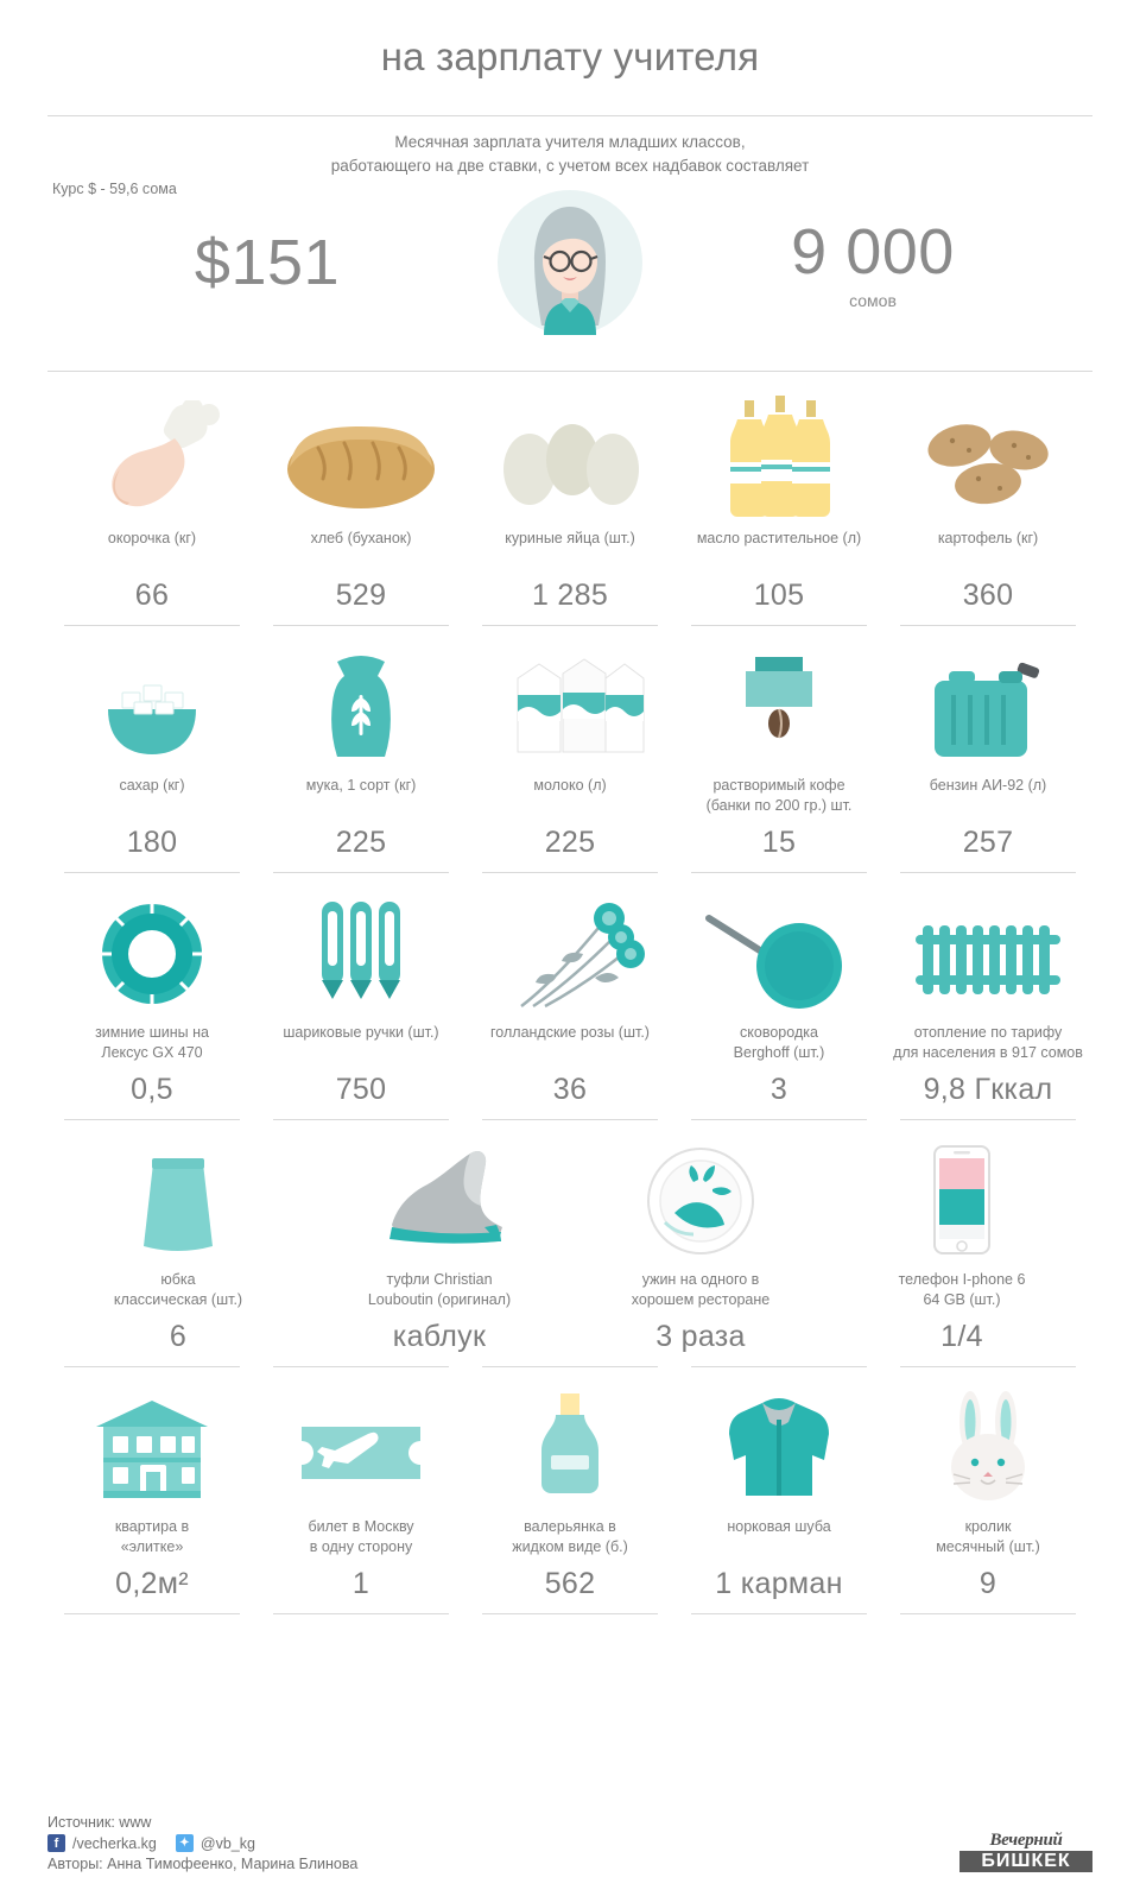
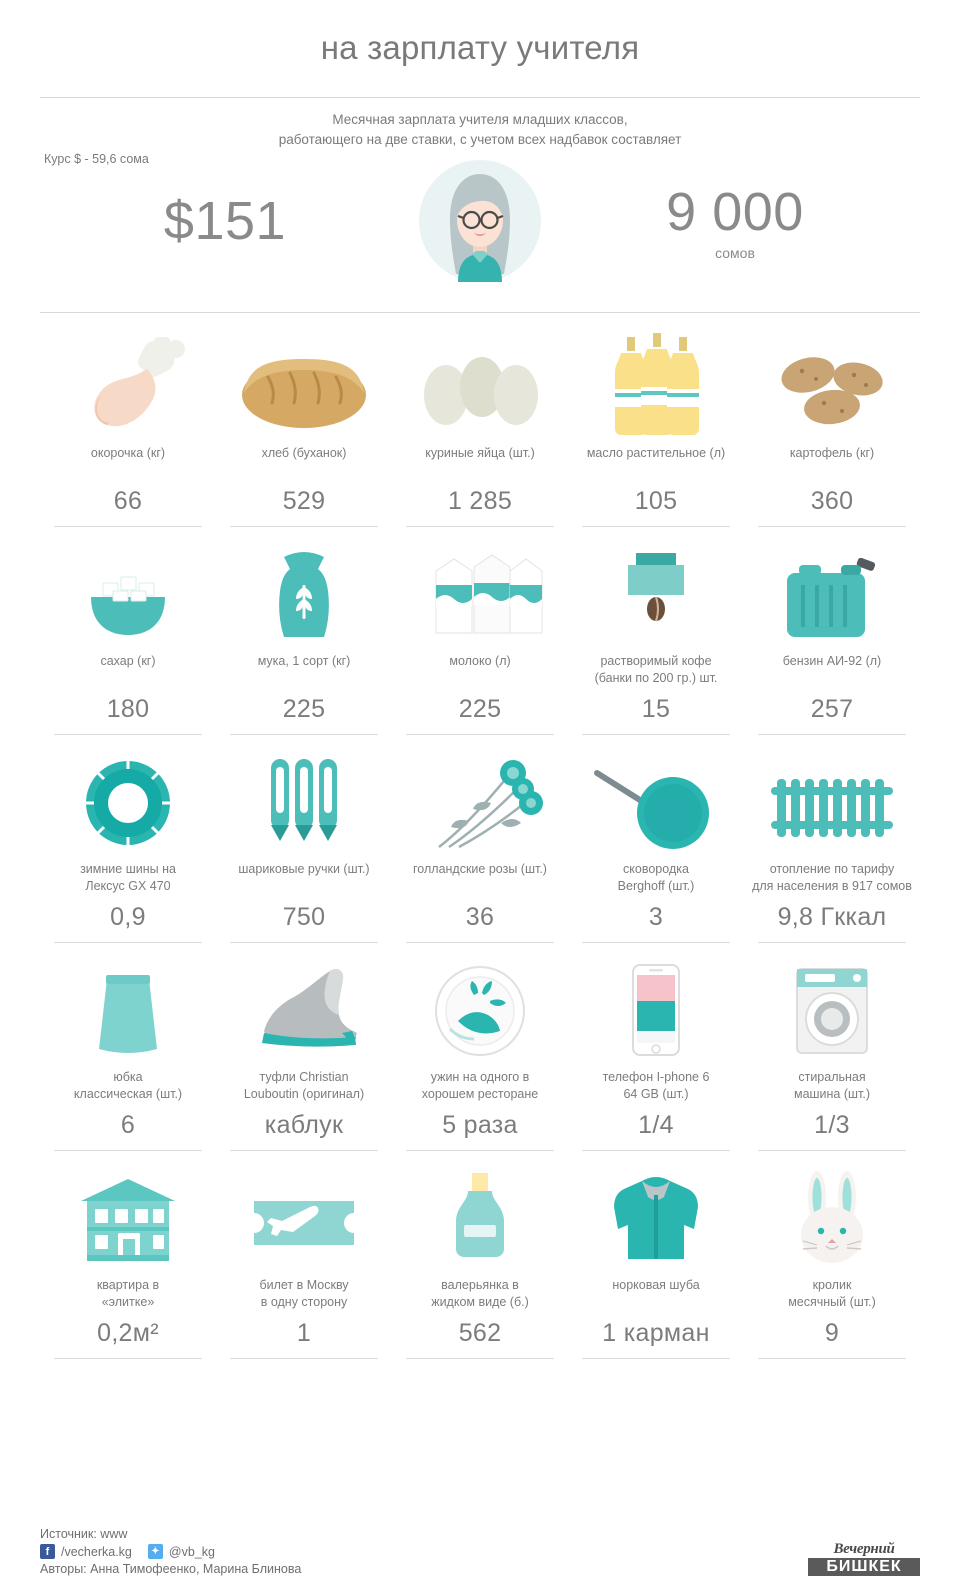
  на зарплату учителя
  Курс $ - 59,6 сома
  Месячная зарплата учителя младших классов,
  работающего на две ставки, с учетом всех надбавок составляет
  $151
  9 000
  сомов
  окорочка (кг)
  66
  хлеб (буханок)
  529
  куриные яйца (шт.)
  1 285
  масло растительное (л)
  105
  картофель (кг)
  360
  сахар (кг)
  180
  мука, 1 сорт (кг)
  225
  молоко (л)
  225
  растворимый кофе
  (банки по 200 гр.) шт.
  15
  бензин АИ-92 (л)
  257
  зимние шины на
  Лексус GX 470
- 0,5
+ 0,9
  шариковые ручки (шт.)
  750
  голландские розы (шт.)
  36
  сковородка
  Berghoff (шт.)
  3
  отопление по тарифу
  для населения в 917 сомов
  9,8 Гккал
  юбка
  классическая (шт.)
  6
  туфли Christian
  Louboutin (оригинал)
  каблук
  ужин на одного в
  хорошем ресторане
- 3 раза
+ 5 раза
  телефон I-phone 6
  64 GB (шт.)
  1/4
+ стиральная
+ машина (шт.)
+ 1/3
  квартира в
  «элитке»
  0,2м²
  билет в Москву
  в одну сторону
  1
  валерьянка в
  жидком виде (б.)
  562
  норковая шуба
  1 карман
  кролик
  месячный (шт.)
  9
  Источник: www
  f
  /vecherka.kg
  ✦
  @vb_kg
  Авторы: Анна Тимофеенко, Марина Блинова
  Вечерний
  БИШКЕК
